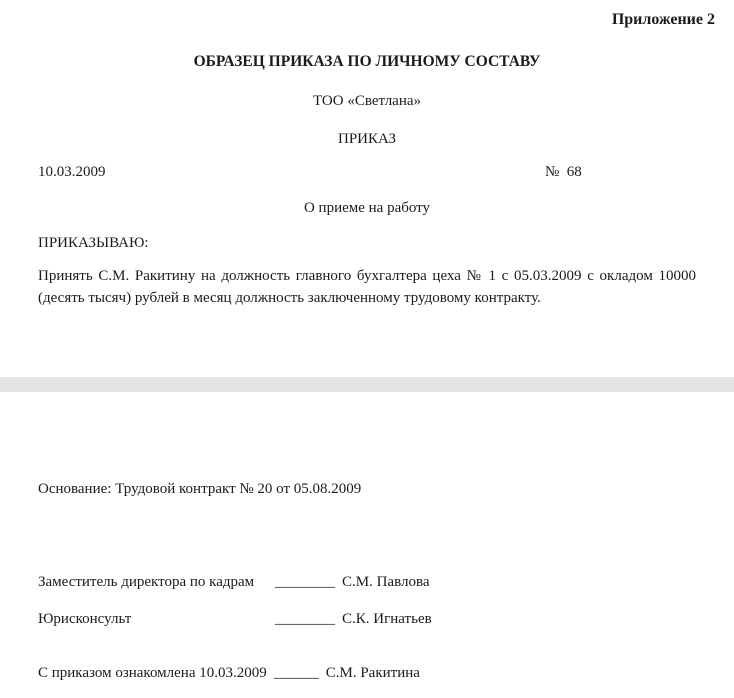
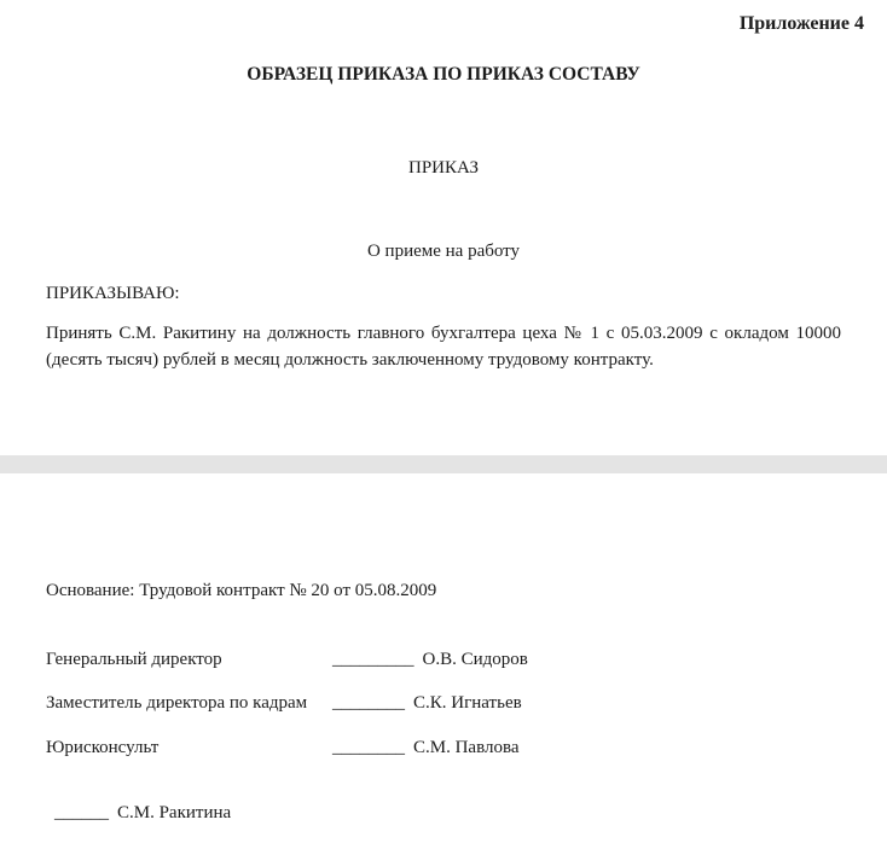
- Приложение 2
+ Приложение 4
- ОБРАЗЕЦ ПРИКАЗА ПО ЛИЧНОМУ СОСТАВУ
+ ОБРАЗЕЦ ПРИКАЗА ПО ПРИКАЗ СОСТАВУ
- ТОО «Светлана»
  ПРИКАЗ
- 10.03.2009
- № 68
  О приеме на работу
  ПРИКАЗЫВАЮ:
  Принять С.М. Ракитину на должность главного бухгалтера цеха № 1 с 05.03.2009 с окладом 10000 (десять тысяч) рублей в месяц должность заключенному трудовому контракту.
  Основание: Трудовой контракт № 20 от 05.08.2009
+ Генеральный директор
+ _________
+ О.В. Сидоров
  Заместитель директора по кадрам
  ________
- С.М. Павлова
+ С.К. Игнатьев
  Юрисконсульт
  ________
- С.К. Игнатьев
+ С.М. Павлова
- С приказом ознакомлена 10.03.2009
  ______
  С.М. Ракитина
